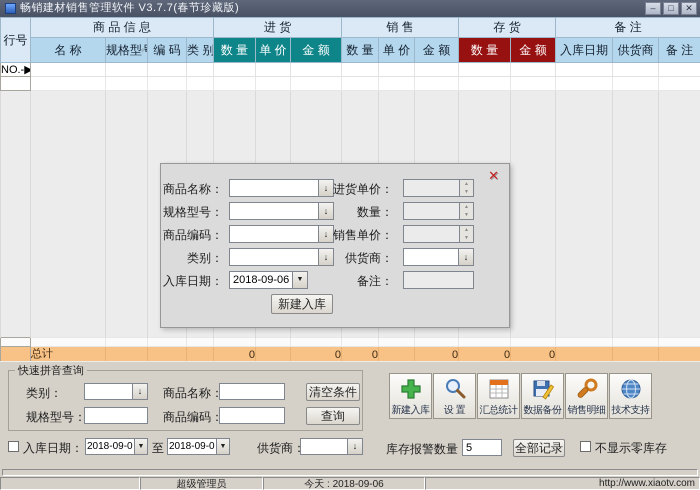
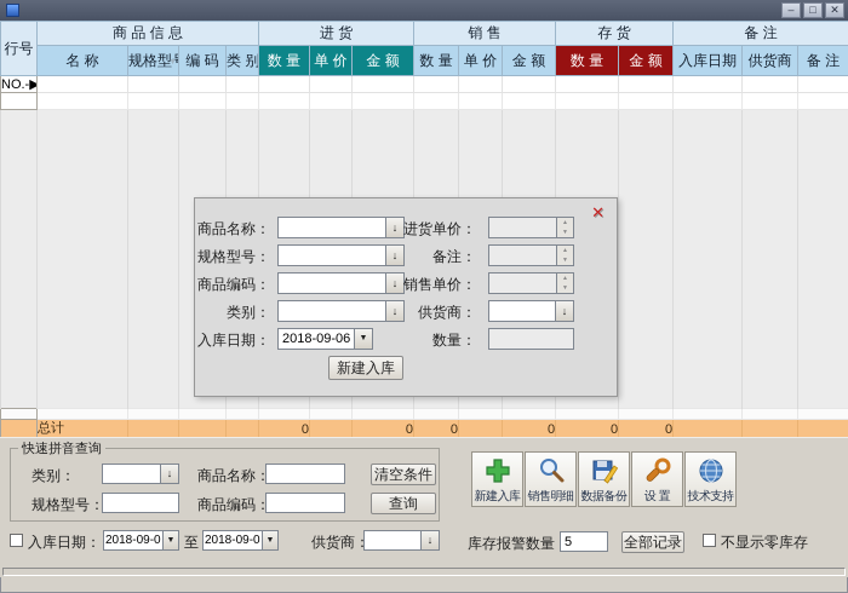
- 畅销建材销售管理软件 V3.7.7(春节珍藏版)
  –
  □
  ✕
  行号	商 品 信 息	进 货	销 售	存 货	备 注
  名 称	规格型	编 码	类 别	数 量	单 价	金 额	数 量	单 价	金 额	数 量	金 额	入库日期	供货商	备 注
  NO.-▶
  	总计				0		0	0		0	0	0
  ✕
  商品名称：
  ↓
  进货单价：
  规格型号：
  ↓
- 数量：
+ 备注：
  商品编码：
  ↓
  销售单价：
  类别：
  ↓
  供货商：
  ↓
  入库日期：
  2018-09-06
- 备注：
+ 数量：
  新建入库
  快速拼音查询
  类别：
  ↓
  商品名称：
  清空条件
  规格型号：
  商品编码：
  查询
  入库日期：
  2018-09-0
  至
  2018-09-0
  供货商：
  ↓
  新建入库
- 设 置
+ 销售明细
- 汇总统计
  数据备份
- 销售明细
+ 设 置
  技术支持
  库存报警数量
  5
  全部记录
  不显示零库存
- 超级管理员
- 今天 : 2018-09-06
- http://www.xiaotv.com
